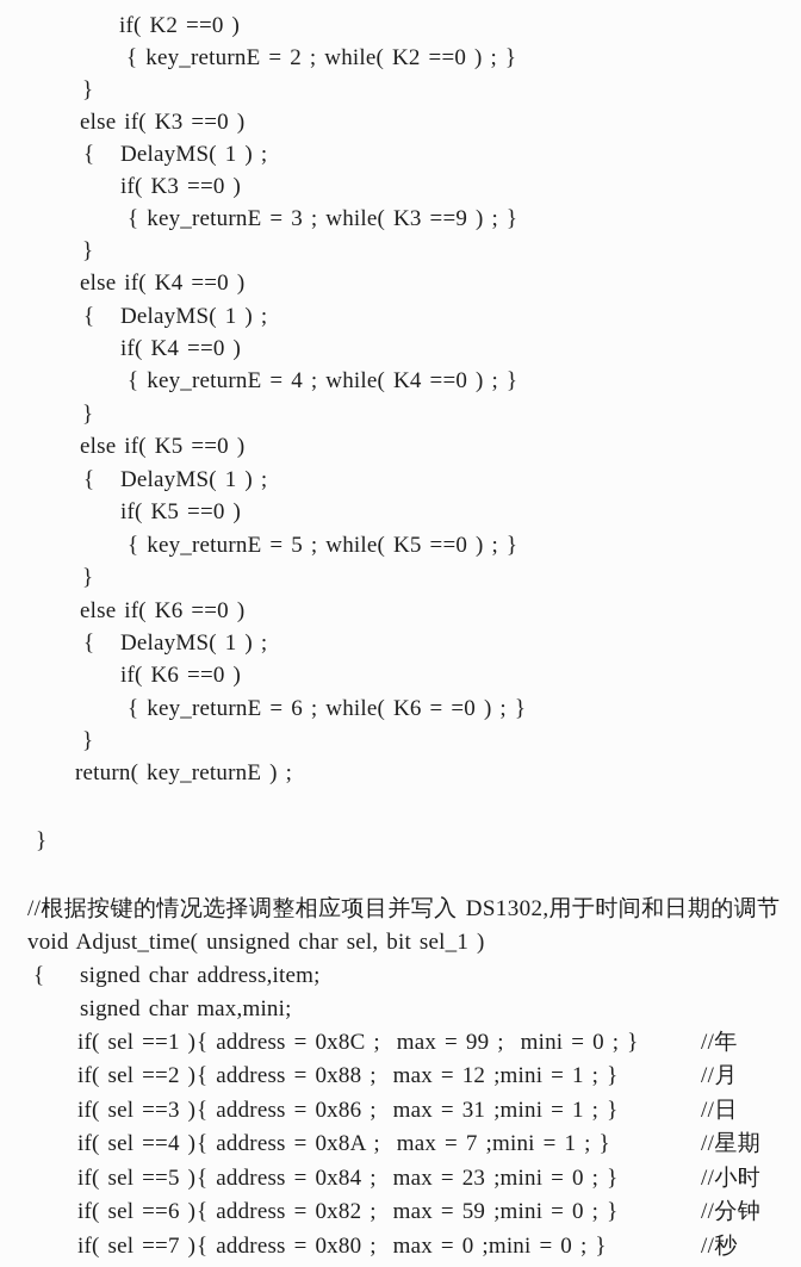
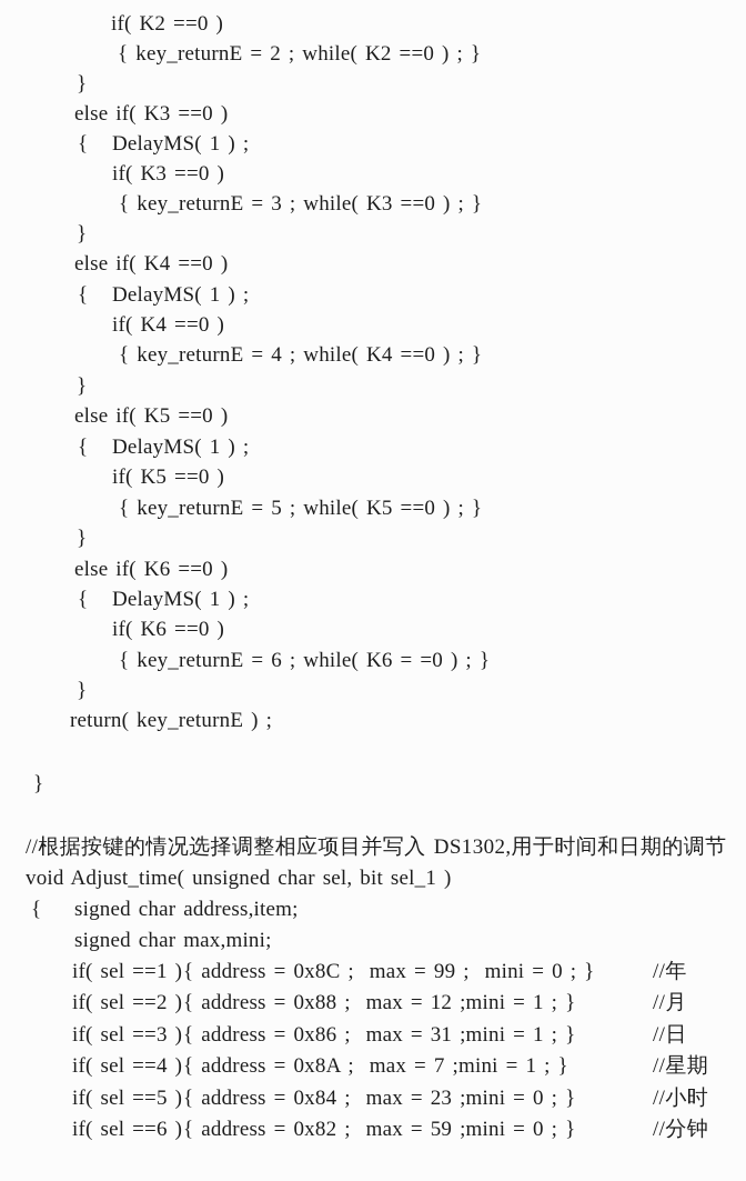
  if( K2 ==0 )
  { key_returnE = 2 ; while( K2 ==0 ) ; }
  }
  else if( K3 ==0 )
  {
  DelayMS( 1 ) ;
  if( K3 ==0 )
- { key_returnE = 3 ; while( K3 ==9 ) ; }
+ { key_returnE = 3 ; while( K3 ==0 ) ; }
  }
  else if( K4 ==0 )
  {
  DelayMS( 1 ) ;
  if( K4 ==0 )
  { key_returnE = 4 ; while( K4 ==0 ) ; }
  }
  else if( K5 ==0 )
  {
  DelayMS( 1 ) ;
  if( K5 ==0 )
  { key_returnE = 5 ; while( K5 ==0 ) ; }
  }
  else if( K6 ==0 )
  {
  DelayMS( 1 ) ;
  if( K6 ==0 )
  { key_returnE = 6 ; while( K6 = =0 ) ; }
  }
  return( key_returnE ) ;
  }
  //根据按键的情况选择调整相应项目并写入 DS1302,用于时间和日期的调节
  void Adjust_time( unsigned char sel, bit sel_1 )
  {
  signed char address,item;
  signed char max,mini;
  if( sel ==1 )
  { address = 0x8C ; max = 99 ; mini = 0 ; }
  //年
  if( sel ==2 )
  { address = 0x88 ; max = 12 ;mini = 1 ; }
  //月
  if( sel ==3 )
  { address = 0x86 ; max = 31 ;mini = 1 ; }
  //日
  if( sel ==4 )
  { address = 0x8A ; max = 7 ;mini = 1 ; }
  //星期
  if( sel ==5 )
  { address = 0x84 ; max = 23 ;mini = 0 ; }
  //小时
  if( sel ==6 )
  { address = 0x82 ; max = 59 ;mini = 0 ; }
  //分钟
- if( sel ==7 )
- { address = 0x80 ; max = 0 ;mini = 0 ; }
- //秒
